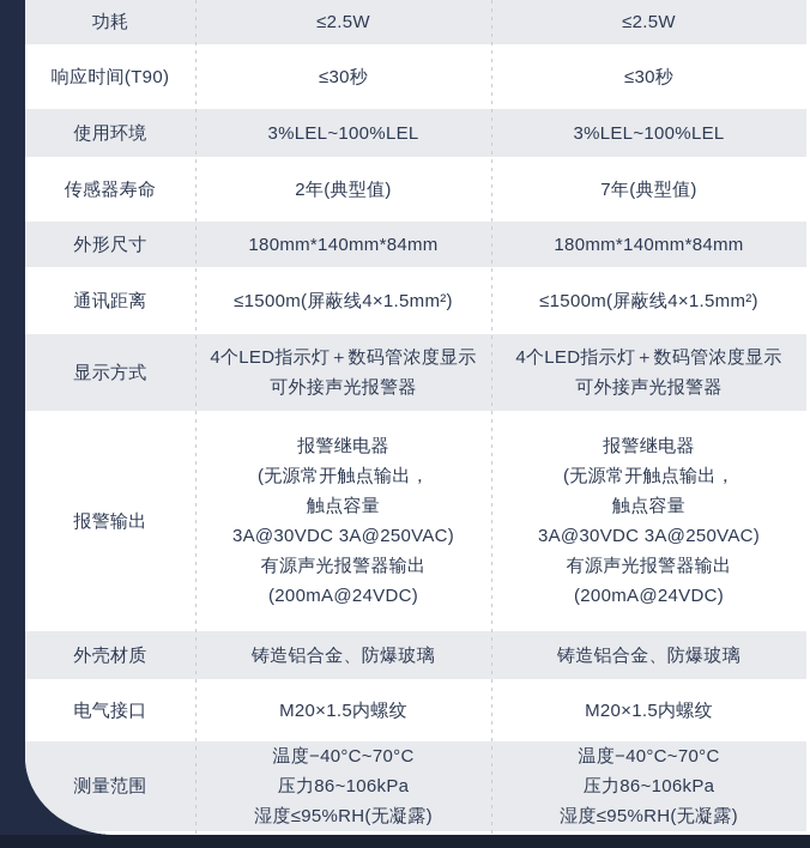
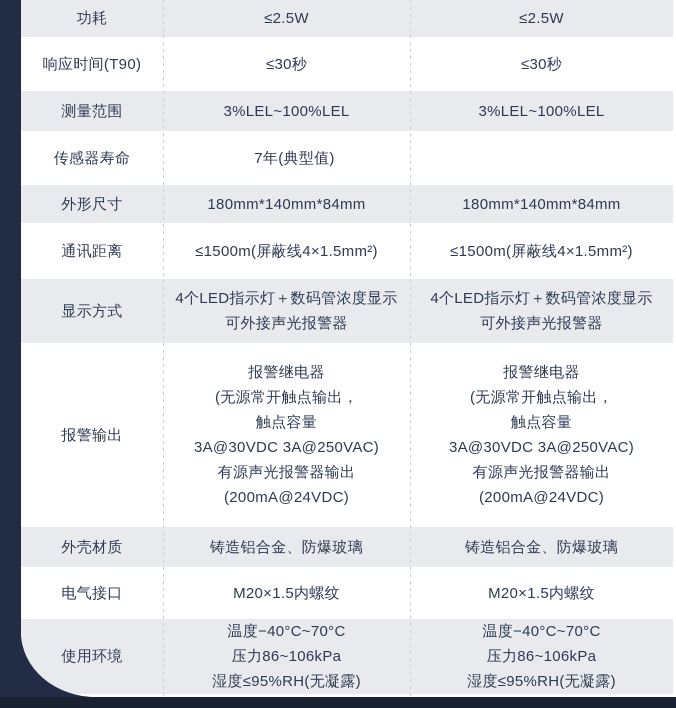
  功耗
  ≤2.5W
  ≤2.5W
  响应时间(T90)
  ≤30秒
  ≤30秒
- 使用环境
+ 测量范围
  3%LEL~100%LEL
  3%LEL~100%LEL
  传感器寿命
- 2年(典型值)
  7年(典型值)
  外形尺寸
  180mm*140mm*84mm
  180mm*140mm*84mm
  通讯距离
  ≤1500m(屏蔽线4×1.5mm²)
  ≤1500m(屏蔽线4×1.5mm²)
  显示方式
  4个LED指示灯＋数码管浓度显示
  可外接声光报警器
  4个LED指示灯＋数码管浓度显示
  可外接声光报警器
  报警输出
  报警继电器
  (无源常开触点输出，
  触点容量
  3A@30VDC 3A@250VAC)
  有源声光报警器输出
  (200mA@24VDC)
  报警继电器
  (无源常开触点输出，
  触点容量
  3A@30VDC 3A@250VAC)
  有源声光报警器输出
  (200mA@24VDC)
  外壳材质
  铸造铝合金、防爆玻璃
  铸造铝合金、防爆玻璃
  电气接口
  M20×1.5内螺纹
  M20×1.5内螺纹
- 测量范围
+ 使用环境
  温度−40°C~70°C
  压力86~106kPa
  湿度≤95%RH(无凝露)
  温度−40°C~70°C
  压力86~106kPa
  湿度≤95%RH(无凝露)
